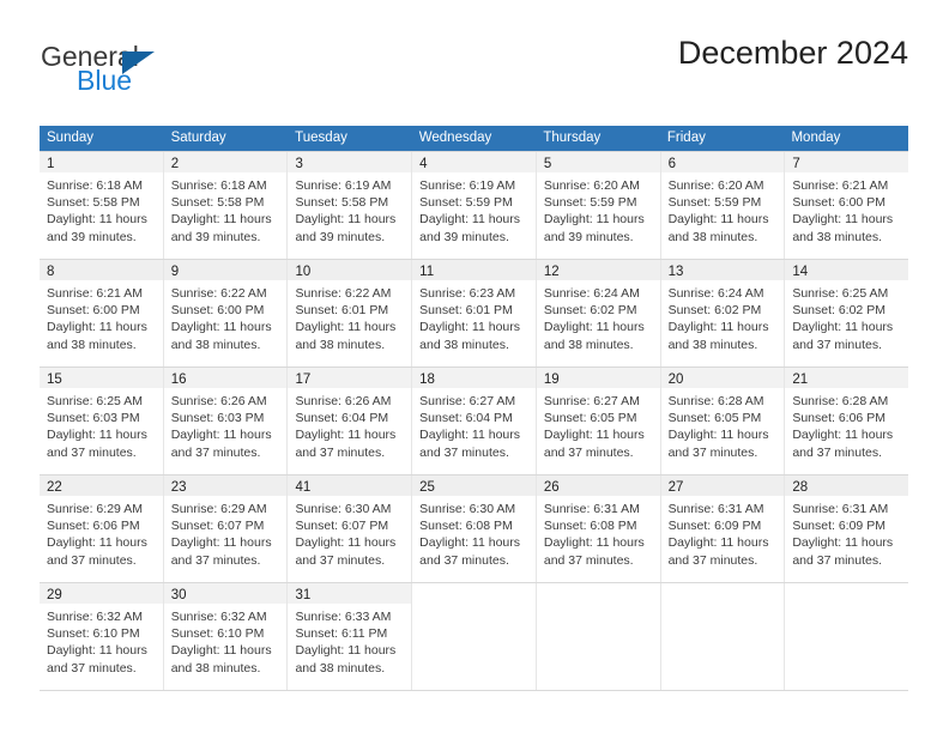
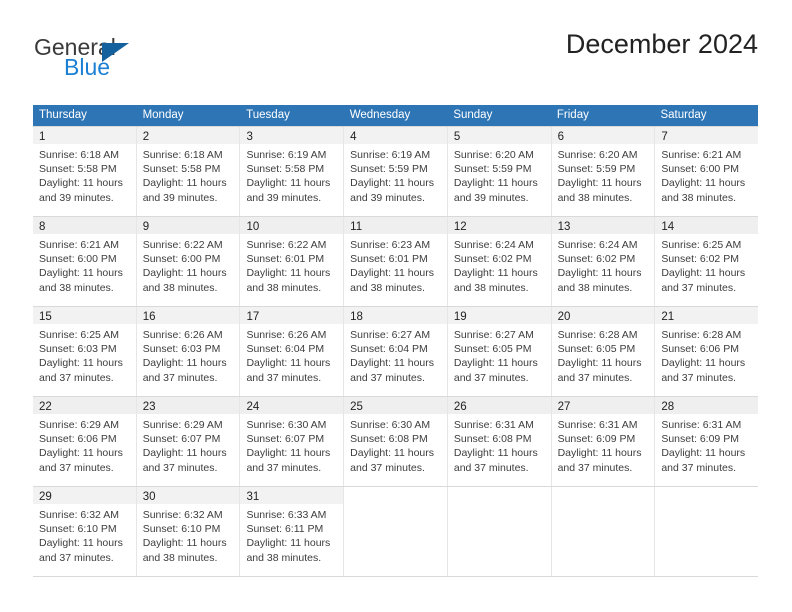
  General
  Blue
  December 2024
- Sunday
+ Thursday
- Saturday
+ Monday
  Tuesday
  Wednesday
- Thursday
+ Sunday
  Friday
- Monday
+ Saturday
  1
  Sunrise: 6:18 AM
  Sunset: 5:58 PM
  Daylight: 11 hours
  and 39 minutes.
  2
  Sunrise: 6:18 AM
  Sunset: 5:58 PM
  Daylight: 11 hours
  and 39 minutes.
  3
  Sunrise: 6:19 AM
  Sunset: 5:58 PM
  Daylight: 11 hours
  and 39 minutes.
  4
  Sunrise: 6:19 AM
  Sunset: 5:59 PM
  Daylight: 11 hours
  and 39 minutes.
  5
  Sunrise: 6:20 AM
  Sunset: 5:59 PM
  Daylight: 11 hours
  and 39 minutes.
  6
  Sunrise: 6:20 AM
  Sunset: 5:59 PM
  Daylight: 11 hours
  and 38 minutes.
  7
  Sunrise: 6:21 AM
  Sunset: 6:00 PM
  Daylight: 11 hours
  and 38 minutes.
  8
  Sunrise: 6:21 AM
  Sunset: 6:00 PM
  Daylight: 11 hours
  and 38 minutes.
  9
  Sunrise: 6:22 AM
  Sunset: 6:00 PM
  Daylight: 11 hours
  and 38 minutes.
  10
  Sunrise: 6:22 AM
  Sunset: 6:01 PM
  Daylight: 11 hours
  and 38 minutes.
  11
  Sunrise: 6:23 AM
  Sunset: 6:01 PM
  Daylight: 11 hours
  and 38 minutes.
  12
  Sunrise: 6:24 AM
  Sunset: 6:02 PM
  Daylight: 11 hours
  and 38 minutes.
  13
  Sunrise: 6:24 AM
  Sunset: 6:02 PM
  Daylight: 11 hours
  and 38 minutes.
  14
  Sunrise: 6:25 AM
  Sunset: 6:02 PM
  Daylight: 11 hours
  and 37 minutes.
  15
  Sunrise: 6:25 AM
  Sunset: 6:03 PM
  Daylight: 11 hours
  and 37 minutes.
  16
  Sunrise: 6:26 AM
  Sunset: 6:03 PM
  Daylight: 11 hours
  and 37 minutes.
  17
  Sunrise: 6:26 AM
  Sunset: 6:04 PM
  Daylight: 11 hours
  and 37 minutes.
  18
  Sunrise: 6:27 AM
  Sunset: 6:04 PM
  Daylight: 11 hours
  and 37 minutes.
  19
  Sunrise: 6:27 AM
  Sunset: 6:05 PM
  Daylight: 11 hours
  and 37 minutes.
  20
  Sunrise: 6:28 AM
  Sunset: 6:05 PM
  Daylight: 11 hours
  and 37 minutes.
  21
  Sunrise: 6:28 AM
  Sunset: 6:06 PM
  Daylight: 11 hours
  and 37 minutes.
  22
  Sunrise: 6:29 AM
  Sunset: 6:06 PM
  Daylight: 11 hours
  and 37 minutes.
  23
  Sunrise: 6:29 AM
  Sunset: 6:07 PM
  Daylight: 11 hours
  and 37 minutes.
- 41
+ 24
  Sunrise: 6:30 AM
  Sunset: 6:07 PM
  Daylight: 11 hours
  and 37 minutes.
  25
  Sunrise: 6:30 AM
  Sunset: 6:08 PM
  Daylight: 11 hours
  and 37 minutes.
  26
  Sunrise: 6:31 AM
  Sunset: 6:08 PM
  Daylight: 11 hours
  and 37 minutes.
  27
  Sunrise: 6:31 AM
  Sunset: 6:09 PM
  Daylight: 11 hours
  and 37 minutes.
  28
  Sunrise: 6:31 AM
  Sunset: 6:09 PM
  Daylight: 11 hours
  and 37 minutes.
  29
  Sunrise: 6:32 AM
  Sunset: 6:10 PM
  Daylight: 11 hours
  and 37 minutes.
  30
  Sunrise: 6:32 AM
  Sunset: 6:10 PM
  Daylight: 11 hours
  and 38 minutes.
  31
  Sunrise: 6:33 AM
  Sunset: 6:11 PM
  Daylight: 11 hours
  and 38 minutes.
